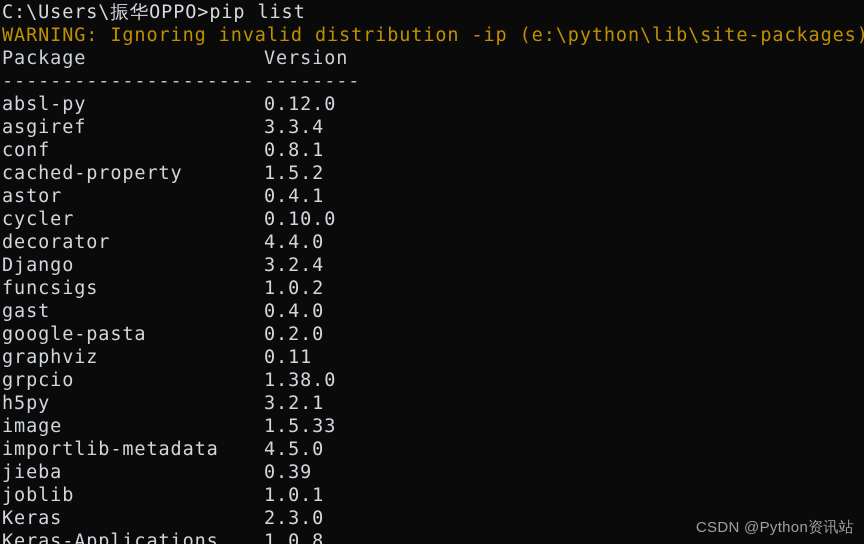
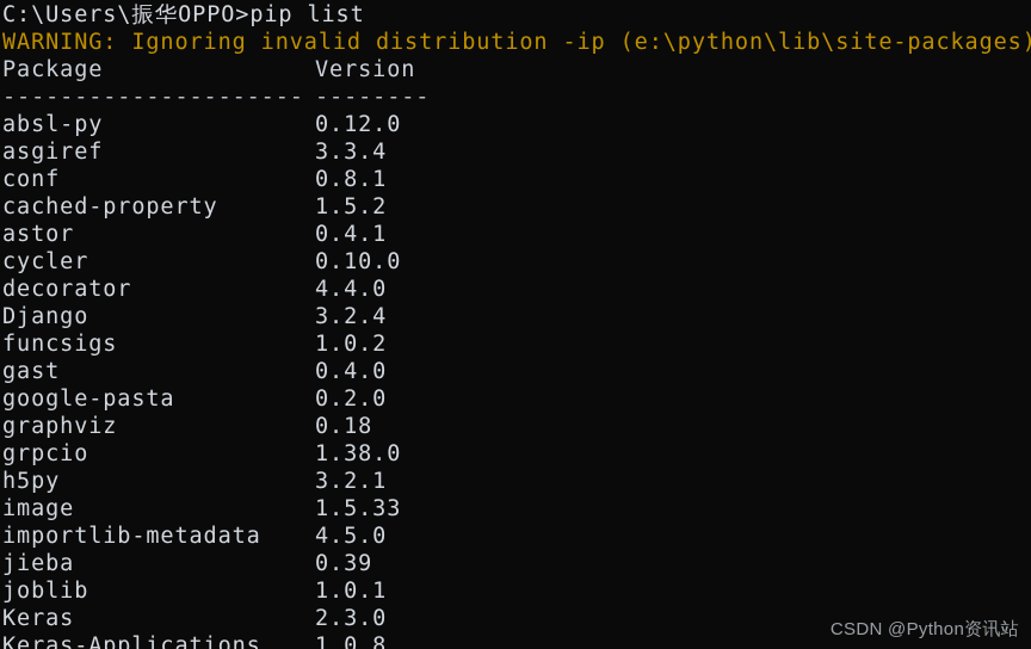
  C:\Users\振华OPPO>pip list
  WARNING: Ignoring invalid distribution -ip (e:\python\lib\site-packages)
  Package Version
  --------------------- --------
  absl-py 0.12.0
  asgiref 3.3.4
  conf 0.8.1
  cached-property 1.5.2
  astor 0.4.1
  cycler 0.10.0
  decorator 4.4.0
  Django 3.2.4
  funcsigs 1.0.2
  gast 0.4.0
  google-pasta 0.2.0
- graphviz 0.11
+ graphviz 0.18
  grpcio 1.38.0
  h5py 3.2.1
  image 1.5.33
  importlib-metadata 4.5.0
  jieba 0.39
  joblib 1.0.1
  Keras 2.3.0
  Keras-Applications 1.0.8
  CSDN @Python资讯站
